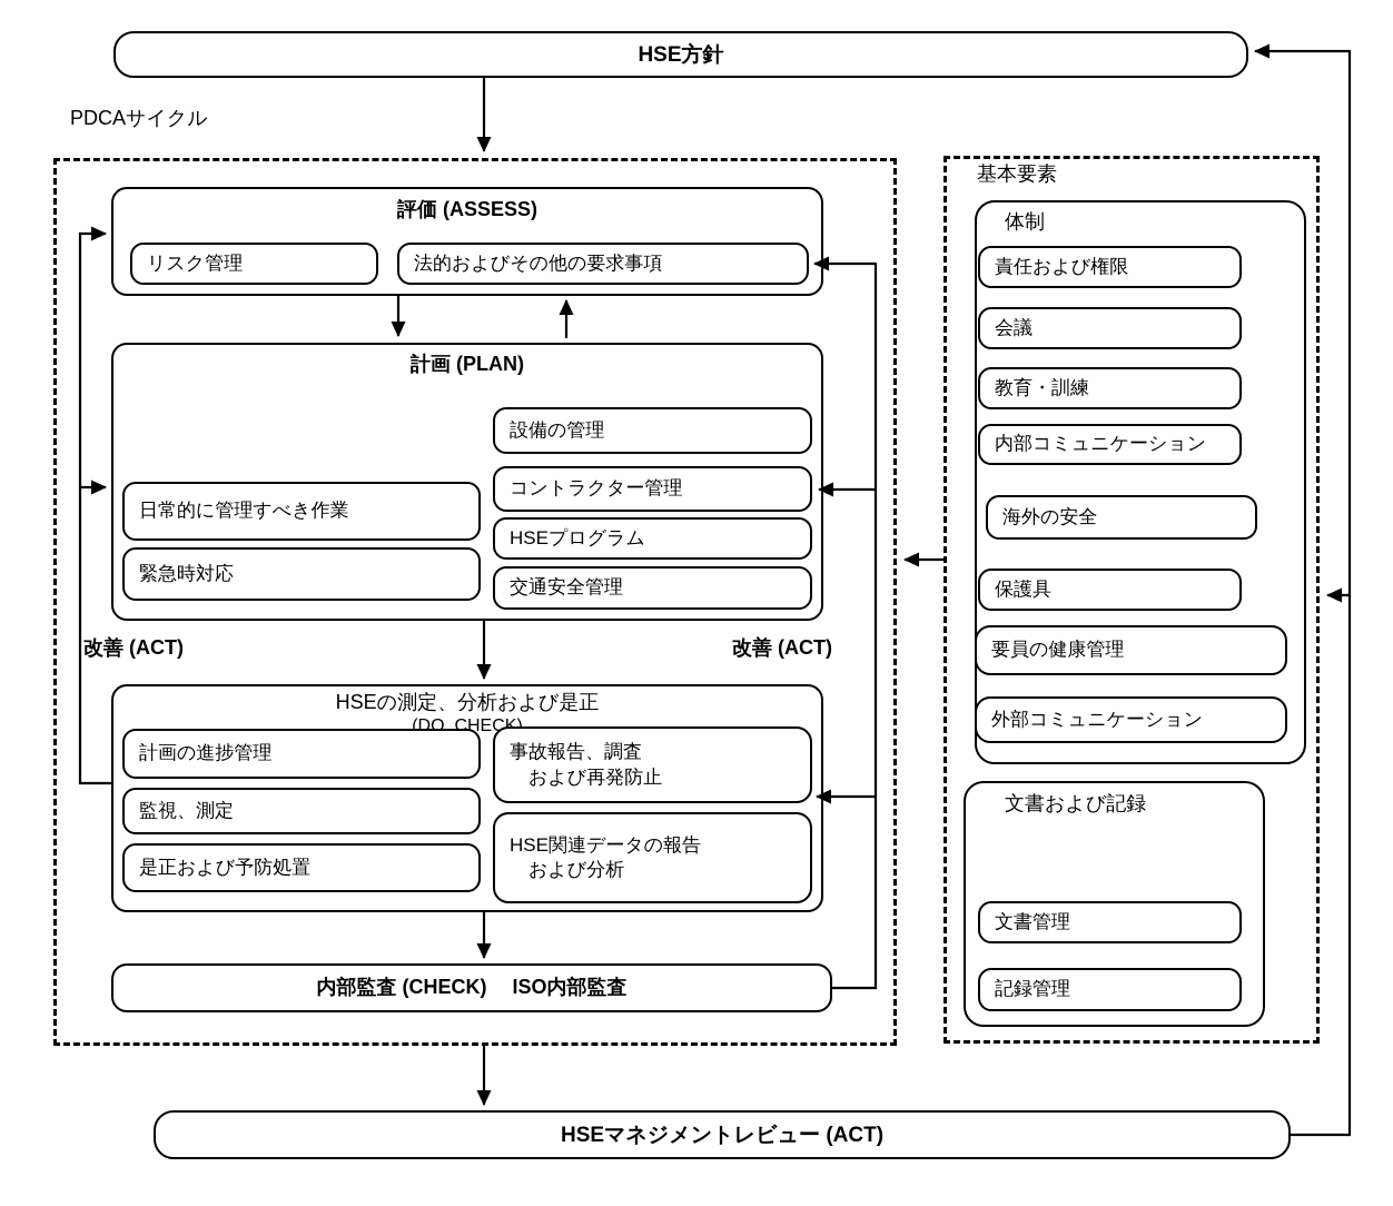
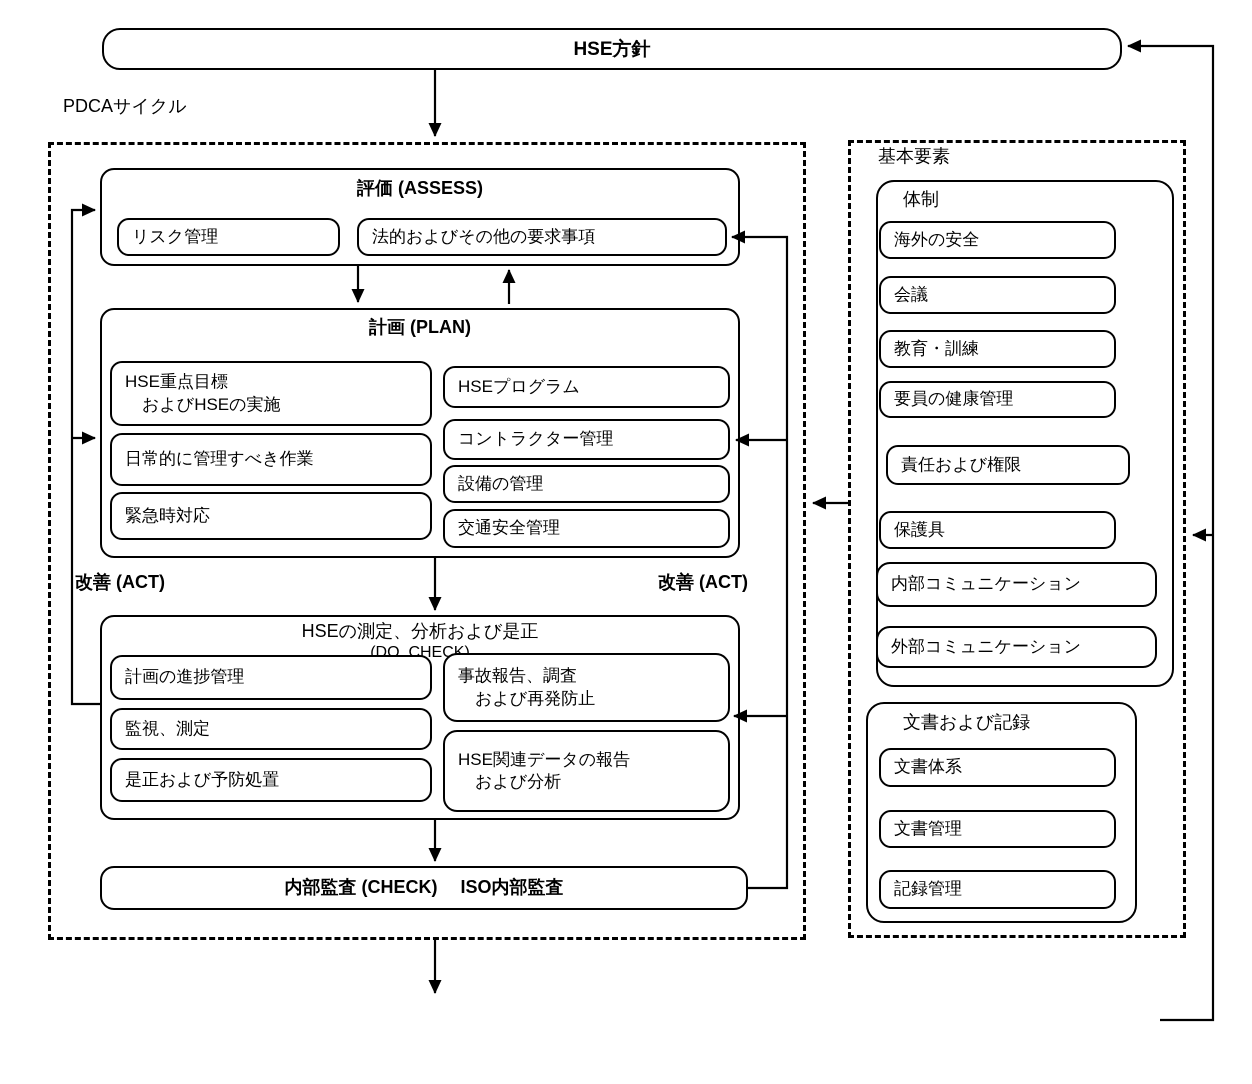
  HSE方針
  PDCAサイクル
  評価 (ASSESS)
  リスク管理
  法的およびその他の要求事項
  計画 (PLAN)
+ HSE重点目標
+ およびHSEの実施
  日常的に管理すべき作業
  緊急時対応
- 設備の管理
+ HSEプログラム
  コントラクター管理
- HSEプログラム
+ 設備の管理
  交通安全管理
  改善 (ACT)
  改善 (ACT)
  HSEの測定、分析および是正
  (DO, CHEC
  計画の進捗管理
  監視、測定
  是正および予防処置
  事故報告、調査
  および再発防止
  HSE関連データの報告
  および分析
  内部監査 (CHECK) ISO内部監査
- HSEマネジメントレビュー (ACT)
  基本要素
  体制
- 責任および権限
+ 海外の安全
  会議
  教育・訓練
- 内部コミュニケーション
+ 要員の健康管理
- 海外の安全
+ 責任および権限
  保護具
- 要員の健康管理
+ 内部コミュニケーション
  外部コミュニケーション
  文書および記録
+ 文書体系
  文書管理
  記録管理
